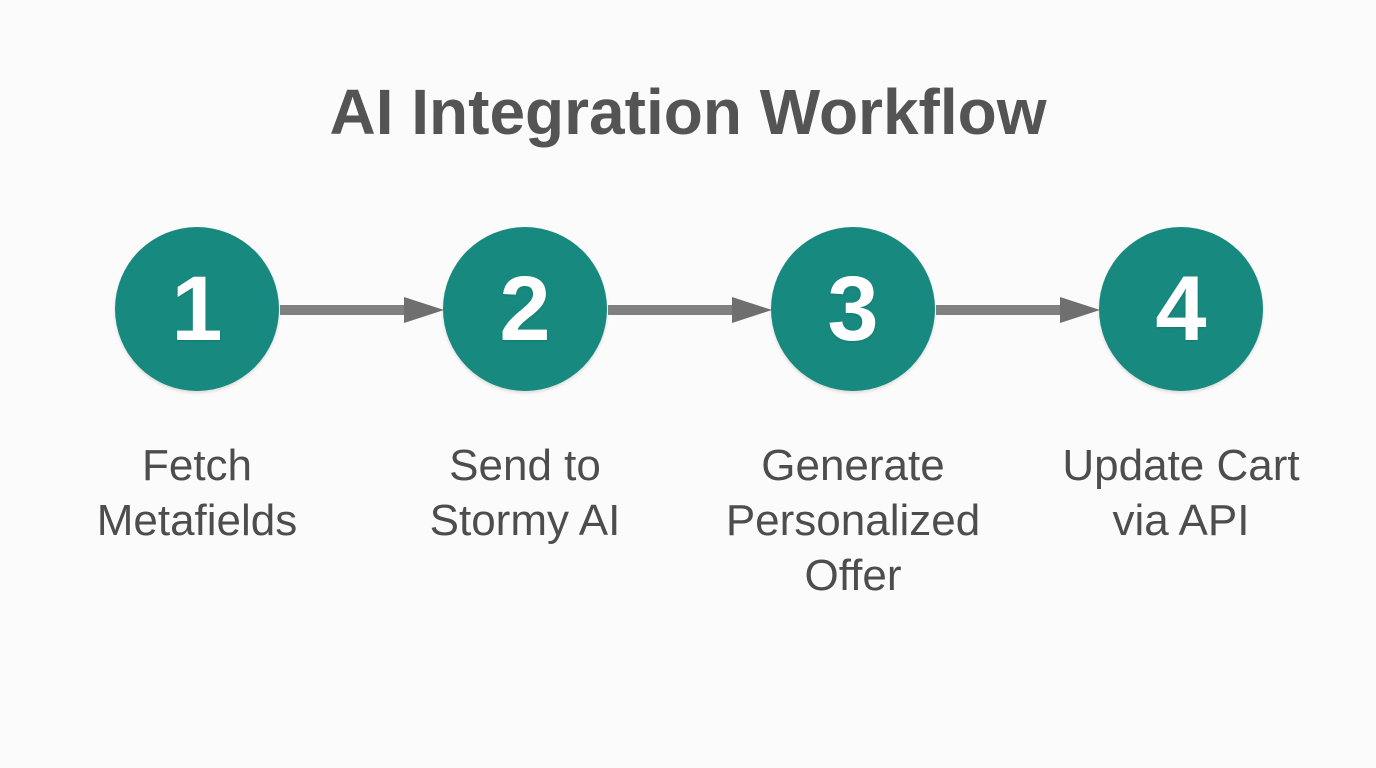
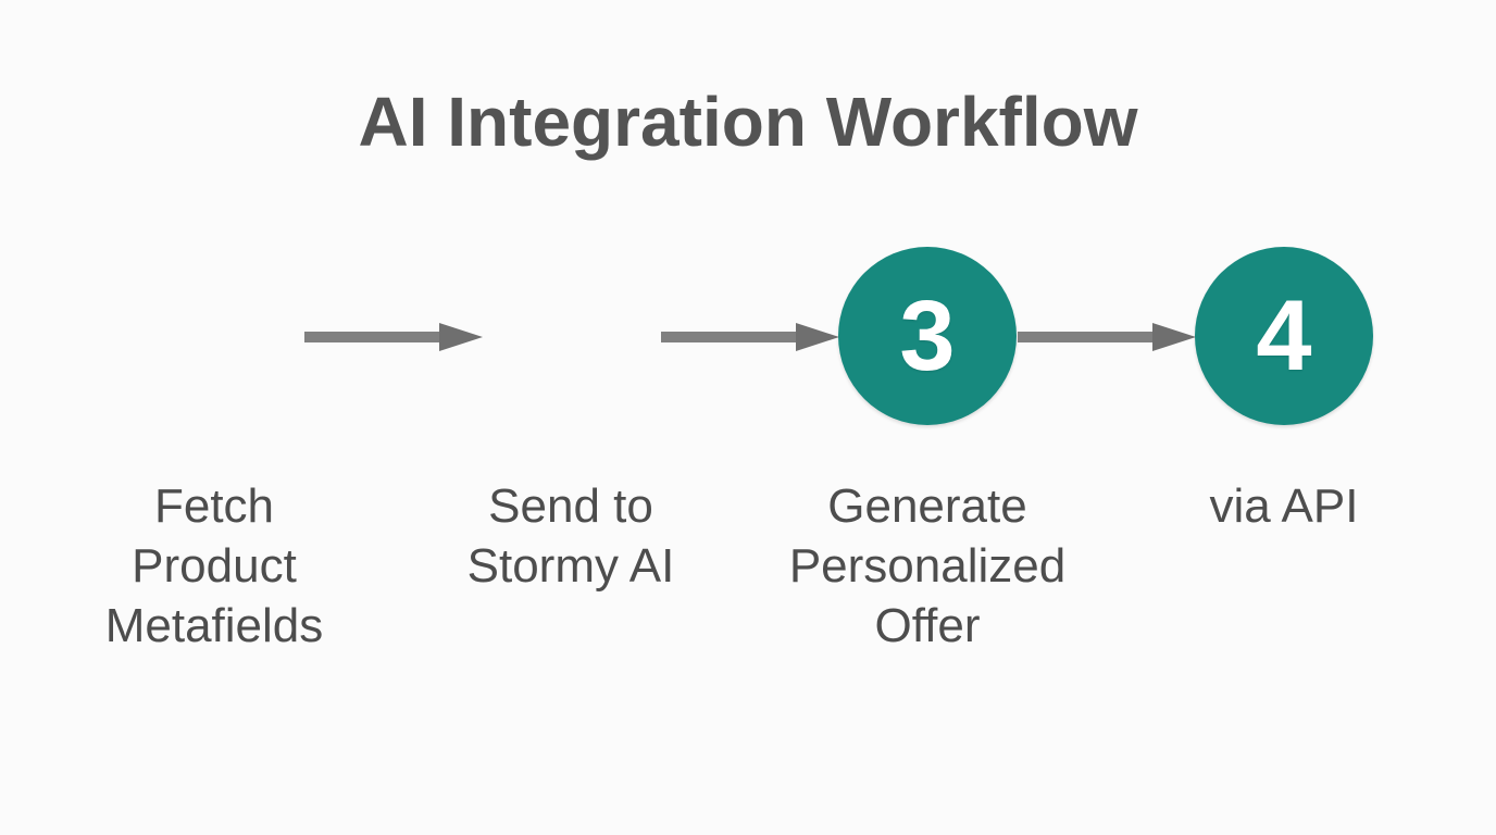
  AI Integration Workflow
- 1
- 2
  3
  4
  Fetch
+ Product
  Metafields
  Send to
  Stormy AI
  Generate
  Personalized
  Offer
- Update Cart
  via API
